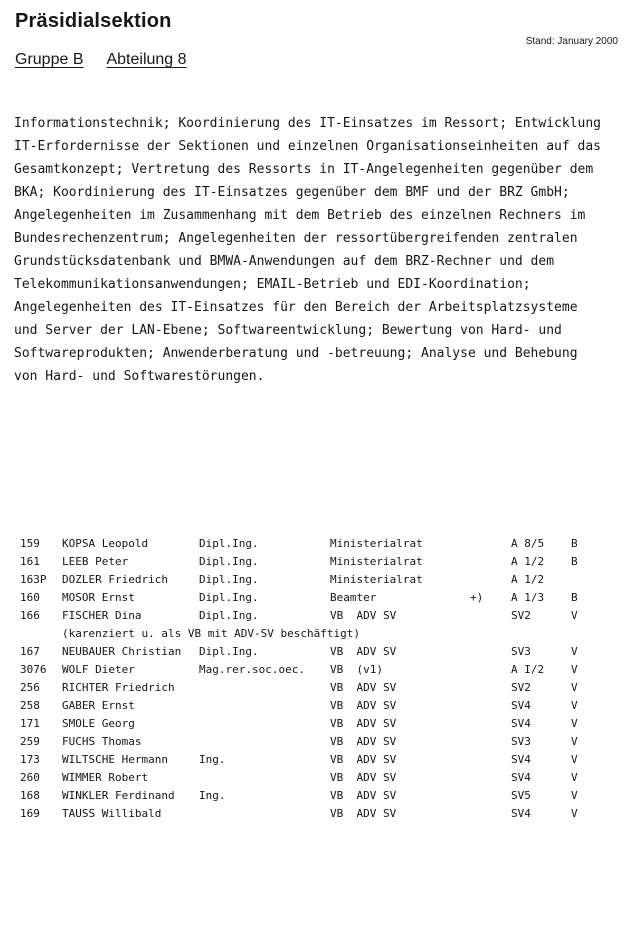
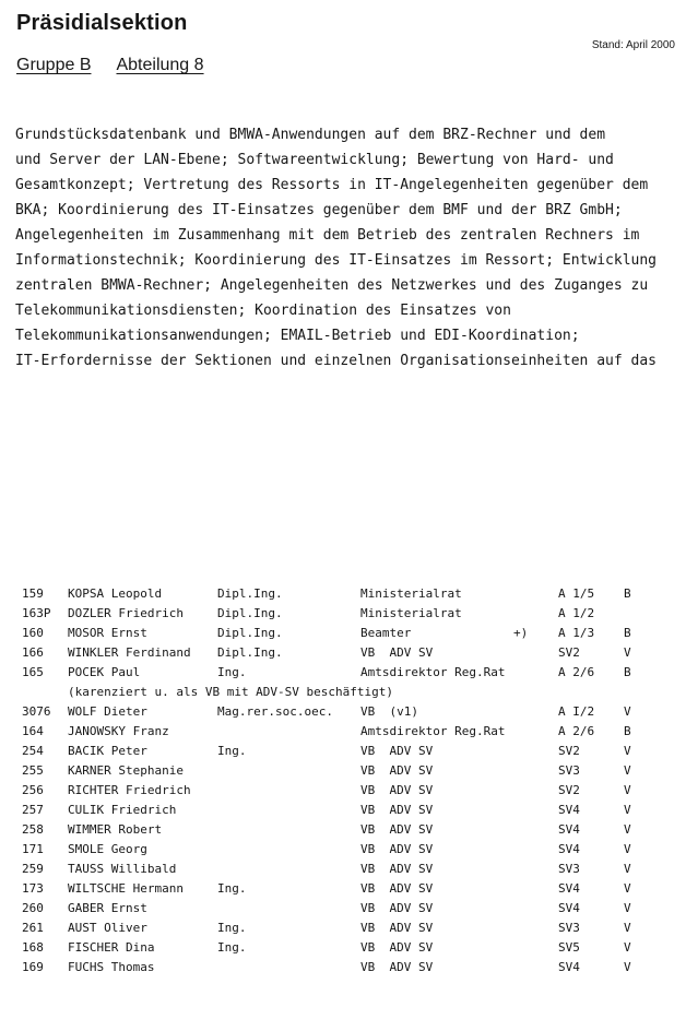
  Präsidialsektion
- Stand: January 2000
+ Stand: April 2000
  Gruppe B Abteilung 8
- Informationstechnik; Koordinierung des IT-Einsatzes im Ressort; Entwicklung
+ Grundstücksdatenbank und BMWA-Anwendungen auf dem BRZ-Rechner und dem
- IT-Erfordernisse der Sektionen und einzelnen Organisationseinheiten auf das
+ und Server der LAN-Ebene; Softwareentwicklung; Bewertung von Hard- und
  Gesamtkonzept; Vertretung des Ressorts in IT-Angelegenheiten gegenüber dem
  BKA; Koordinierung des IT-Einsatzes gegenüber dem BMF und der BRZ GmbH;
- Angelegenheiten im Zusammenhang mit dem Betrieb des einzelnen Rechners im
+ Angelegenheiten im Zusammenhang mit dem Betrieb des zentralen Rechners im
- Bundesrechenzentrum; Angelegenheiten der ressortübergreifenden zentralen
- Grundstücksdatenbank und BMWA-Anwendungen auf dem BRZ-Rechner und dem
+ Informationstechnik; Koordinierung des IT-Einsatzes im Ressort; Entwicklung
+ zentralen BMWA-Rechner; Angelegenheiten des Netzwerkes und des Zuganges zu
+ Telekommunikationsdiensten; Koordination des Einsatzes von
  Telekommunikationsanwendungen; EMAIL-Betrieb und EDI-Koordination;
- Angelegenheiten des IT-Einsatzes für den Bereich der Arbeitsplatzsysteme
- und Server der LAN-Ebene; Softwareentwicklung; Bewertung von Hard- und
+ IT-Erfordernisse der Sektionen und einzelnen Organisationseinheiten auf das
- Softwareprodukten; Anwenderberatung und -betreuung; Analyse und Behebung
- von Hard- und Softwarestörungen.
- 159 KOPSA Leopold Dipl.Ing. Ministerialrat A 8/5 B
+ 159 KOPSA Leopold Dipl.Ing. Ministerialrat A 1/5 B
- 161 LEEB Peter Dipl.Ing. Ministerialrat A 1/2 B
  163P DOZLER Friedrich Dipl.Ing. Ministerialrat A 1/2
  160 MOSOR Ernst Dipl.Ing. Beamter +) A 1/3 B
- 166 FISCHER Dina Dipl.Ing. VB ADV SV SV2 V
+ 166 WINKLER Ferdinand Dipl.Ing. VB ADV SV SV2 V
+ 165 POCEK Paul Ing. Amtsdirektor Reg.Rat A 2/6 B
  (karenziert u. als VB mit ADV-SV beschäftigt)
- 167 NEUBAUER Christian Dipl.Ing. VB ADV SV SV3 V
  3076 WOLF Dieter Mag.rer.soc.oec. VB (v1) A I/2 V
+ 164 JANOWSKY Franz Amtsdirektor Reg.Rat A 2/6 B
+ 254 BACIK Peter Ing. VB ADV SV SV2 V
+ 255 KARNER Stephanie VB ADV SV SV3 V
  256 RICHTER Friedrich VB ADV SV SV2 V
+ 257 CULIK Friedrich VB ADV SV SV4 V
- 258 GABER Ernst VB ADV SV SV4 V
+ 258 WIMMER Robert VB ADV SV SV4 V
  171 SMOLE Georg VB ADV SV SV4 V
- 259 FUCHS Thomas VB ADV SV SV3 V
+ 259 TAUSS Willibald VB ADV SV SV3 V
  173 WILTSCHE Hermann Ing. VB ADV SV SV4 V
- 260 WIMMER Robert VB ADV SV SV4 V
+ 260 GABER Ernst VB ADV SV SV4 V
+ 261 AUST Oliver Ing. VB ADV SV SV3 V
- 168 WINKLER Ferdinand Ing. VB ADV SV SV5 V
+ 168 FISCHER Dina Ing. VB ADV SV SV5 V
- 169 TAUSS Willibald VB ADV SV SV4 V
+ 169 FUCHS Thomas VB ADV SV SV4 V
